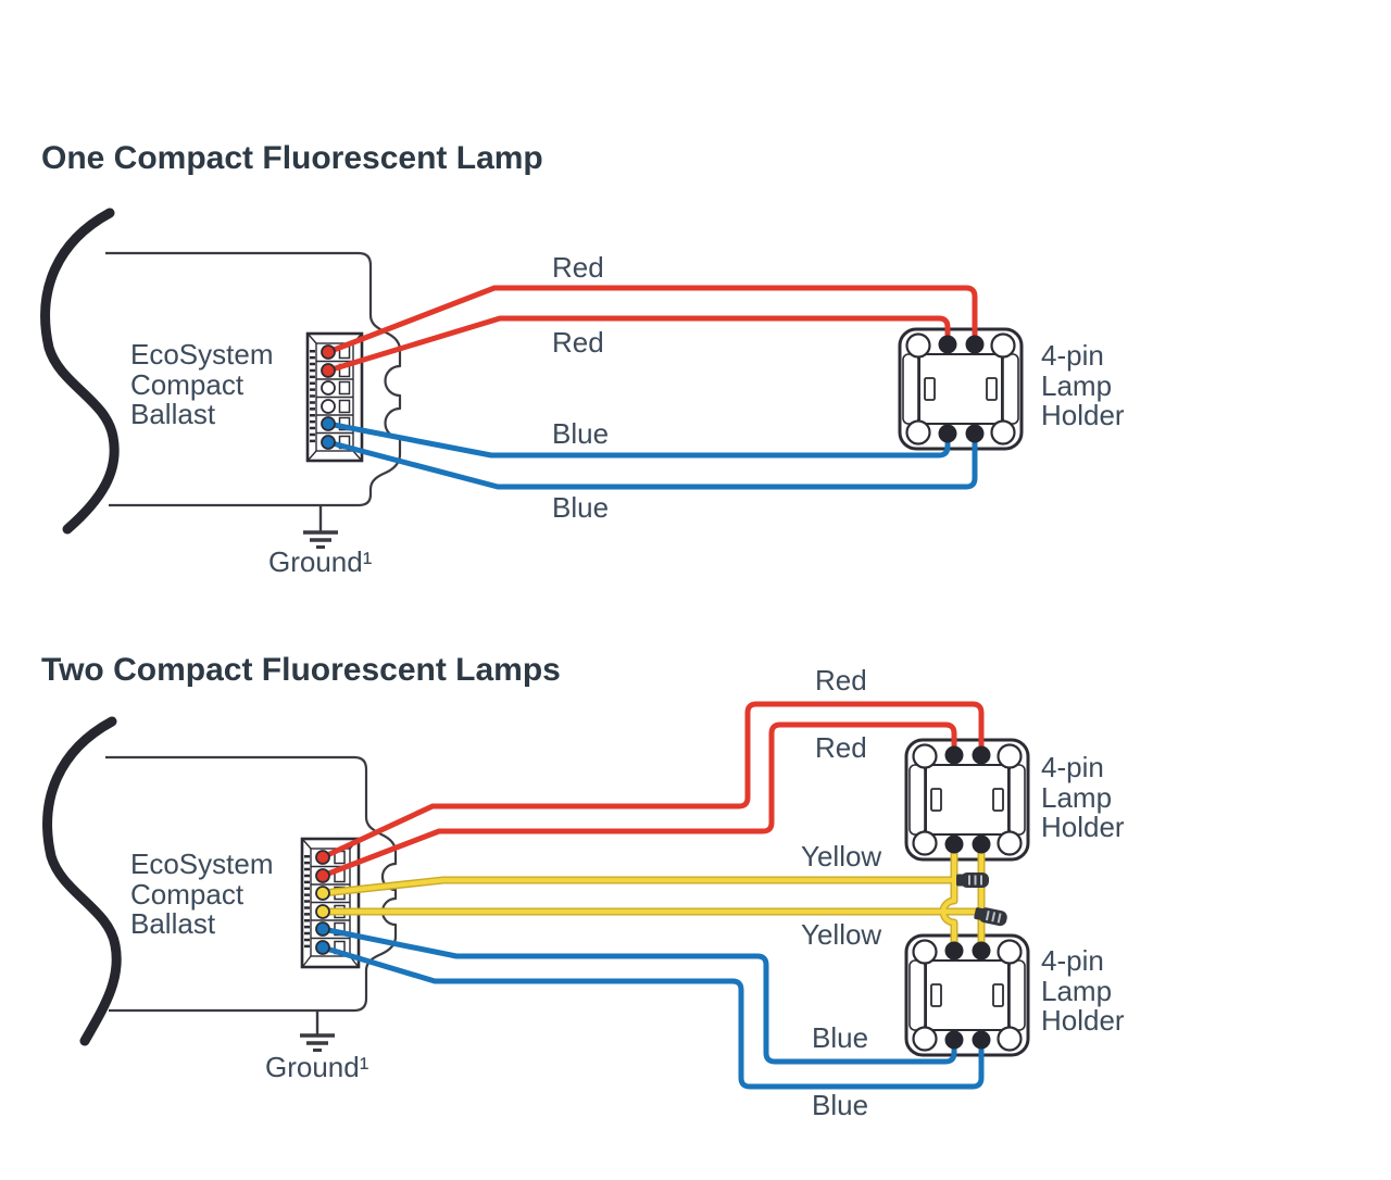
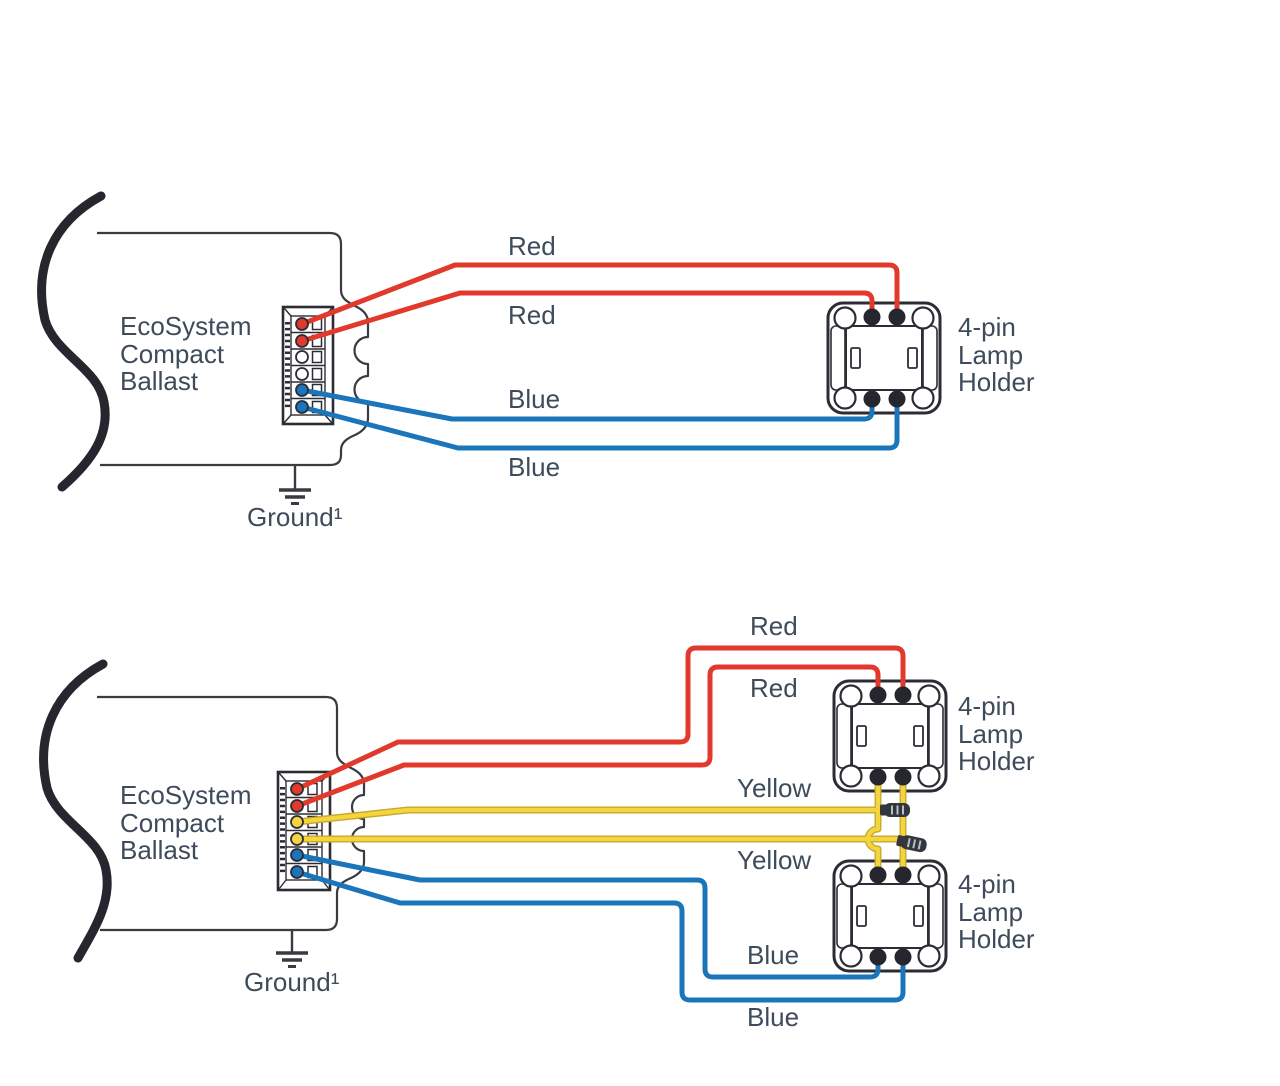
- One Compact Fluorescent Lamp
- Two Compact Fluorescent Lamps
  EcoSystem
  Compact
  Ballast
  4-pin
  Lamp
  Holder
  Ground¹
  Red
  Red
  Blue
  Blue
  EcoSystem
  Compact
  Ballast
  4-pin
  Lamp
  Holder
  4-pin
  Lamp
  Holder
  Ground¹
  Red
  Red
  Yellow
  Yellow
  Blue
  Blue
